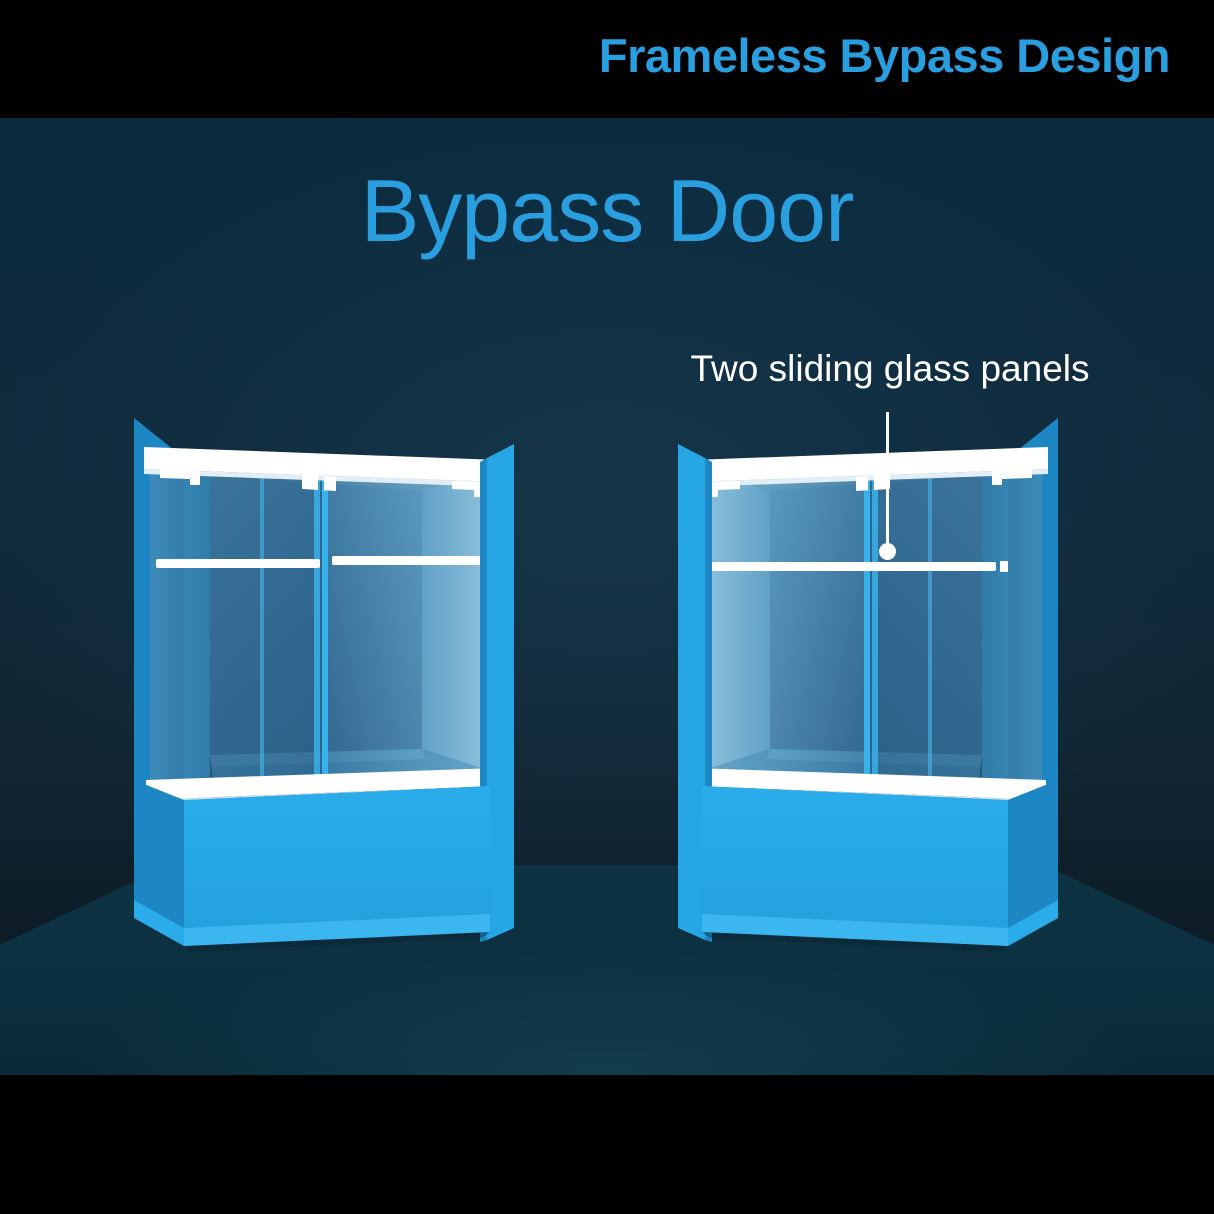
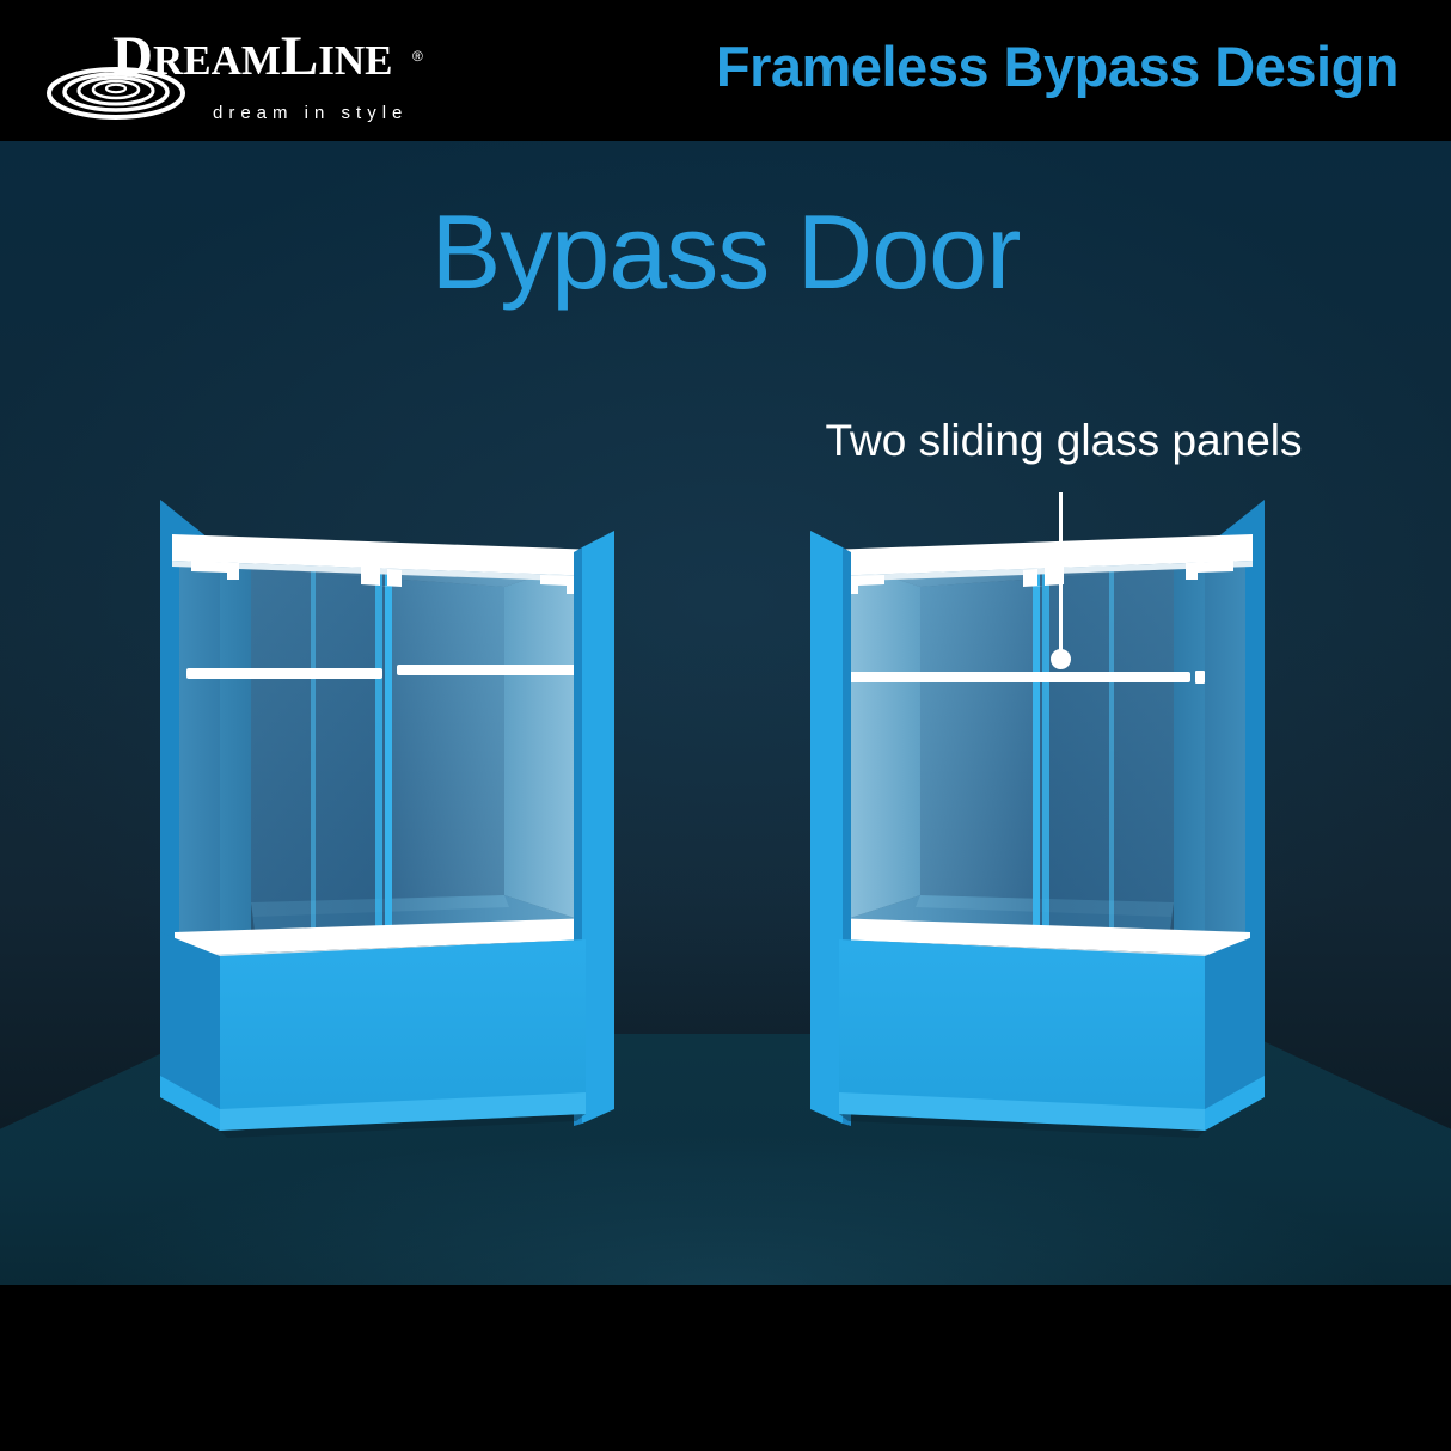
  Bypass Door
  Two sliding glass panels
+ DREAMLINE
+ ®
+ dream in style
  Frameless Bypass Design
